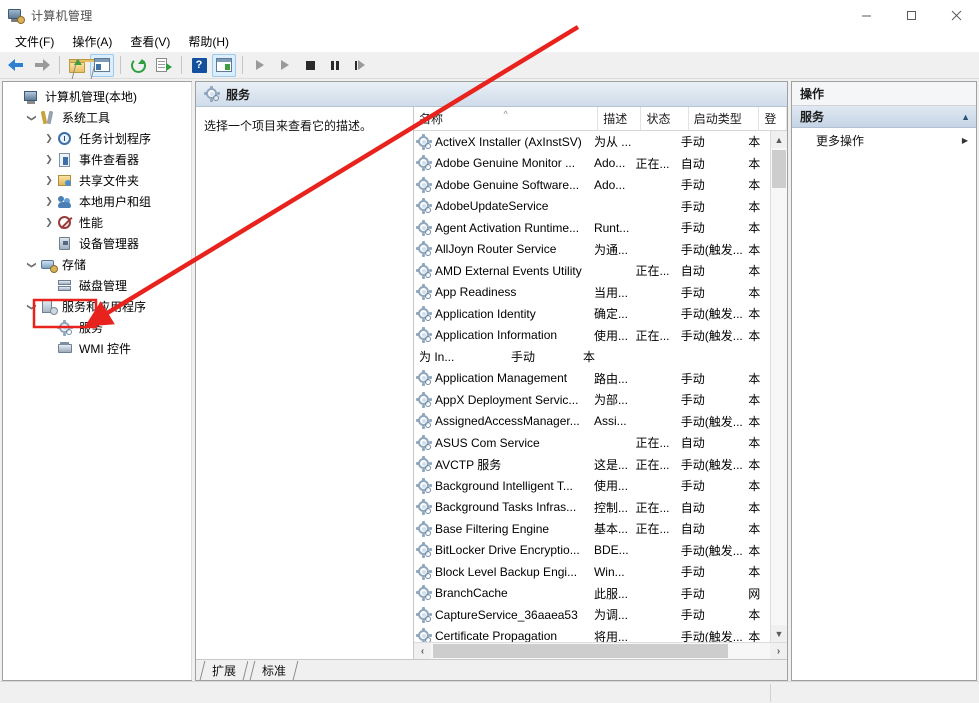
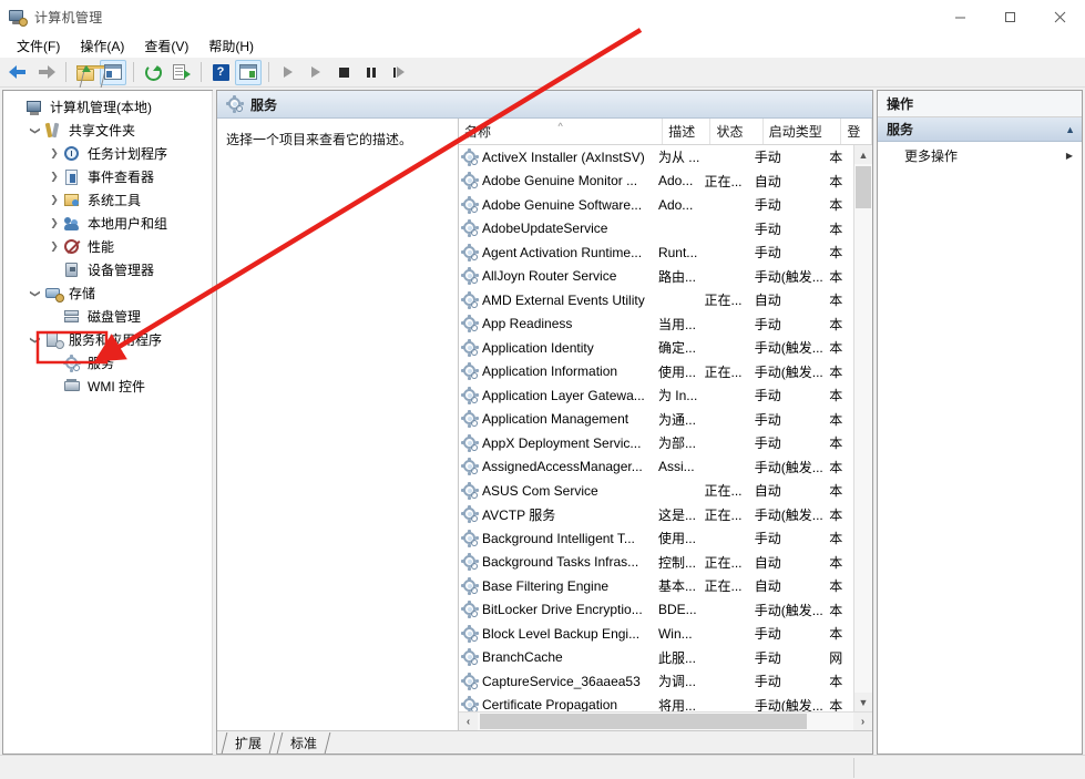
  计算机管理
  文件(F)
  操作(A)
  查看(V)
  帮助(H)
  ?
  计算机管理(本地)
- 系统工具
+ 共享文件夹
  ❯
  任务计划程序
  ❯
  事件查看器
  ❯
- 共享文件夹
+ 系统工具
  ❯
  本地用户和组
  ❯
  性能
  设备管理器
  存储
  磁盘管理
  服务和应程序
  WMI 控件
  服务
  选择一个项目来查看它的描述。
  ^
  描述
  状态
  启动类型
  登
  ActiveX Installer (AxInstSV)
  为从 ...
  手动
  本
  Adobe Genuine Monitor ...
  Ado...
  正在...
  自动
  本
  Adobe Genuine Software...
  Ado...
  手动
  本
  AdobeUpdateService
  手动
  本
  Agent Activation Runtime...
  Runt...
  手动
  本
  AllJoyn Router Service
- 为通...
+ 路由...
  手动(触发...
  本
  AMD External Events Utility
  正在...
  自动
  本
  App Readiness
  当用...
  手动
  本
  Application Identity
  确定...
  手动(触发...
  本
  Application Information
  使用...
  正在...
  手动(触发...
  本
+ Application Layer Gatewa...
  为 In...
  手动
  本
  Application Management
- 路由...
+ 为通...
  手动
  本
  AppX Deployment Servic...
  为部...
  手动
  本
  AssignedAccessManager...
  Assi...
  手动(触发...
  本
  ASUS Com Service
  正在...
  自动
  本
  AVCTP 服务
  这是...
  正在...
  手动(触发...
  本
  Background Intelligent T...
  使用...
  手动
  本
  Background Tasks Infras...
  控制...
  正在...
  自动
  本
  Base Filtering Engine
  基本...
  正在...
  自动
  本
  BitLocker Drive Encryptio...
  BDE...
  手动(触发...
  本
  Block Level Backup Engi...
  Win...
  手动
  本
  BranchCache
  此服...
  手动
  网
  CaptureService_36aaea53
  为调...
  手动
  本
  Certificate Propagation
  将用...
  手动(触发...
  本
  ▲
  ▼
  ‹
  ›
  扩展
  标准
  操作
  服务
  ▲
  更多操作
  ▶
